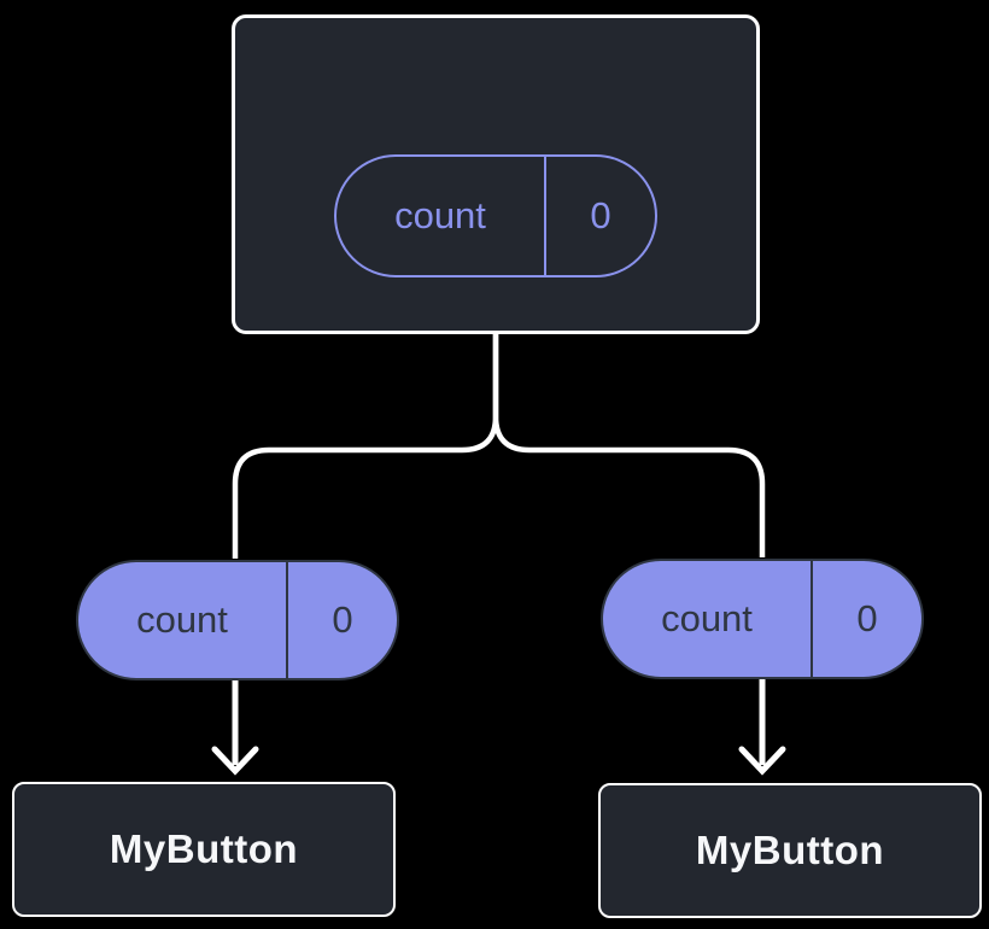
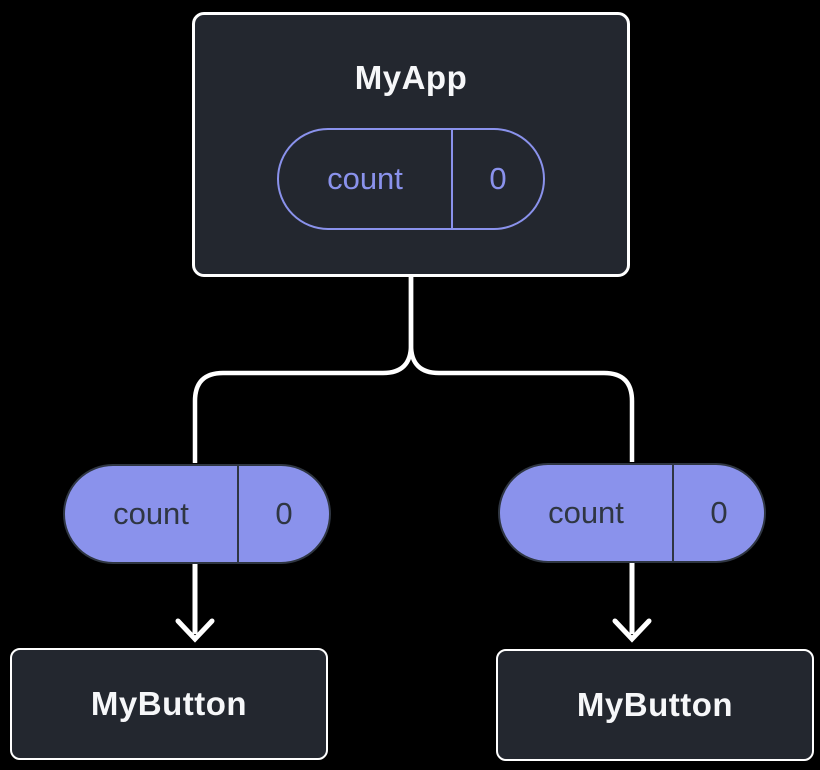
+ MyApp
  count
  0
  count
  0
  count
  0
  MyButton
  MyButton
